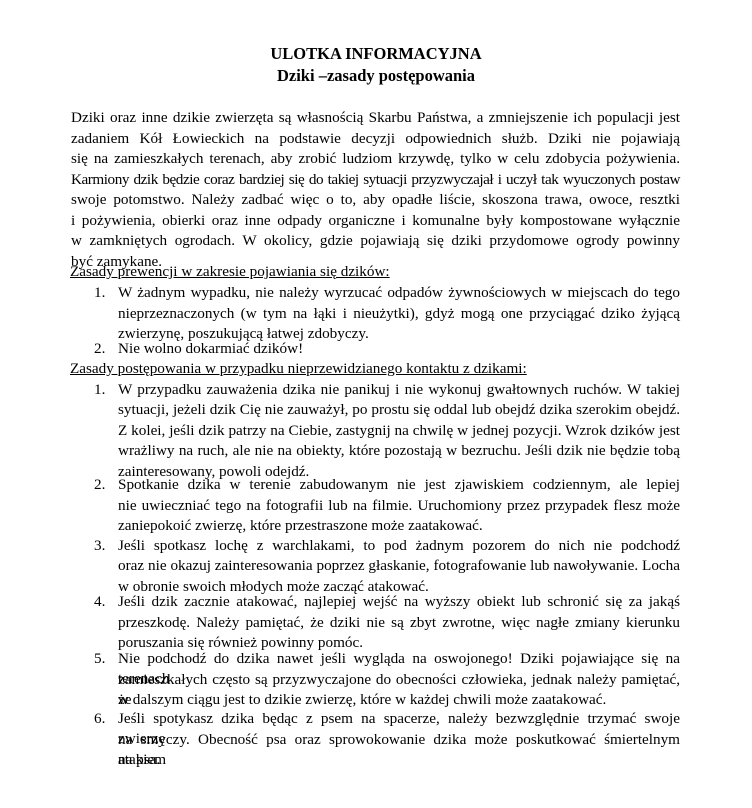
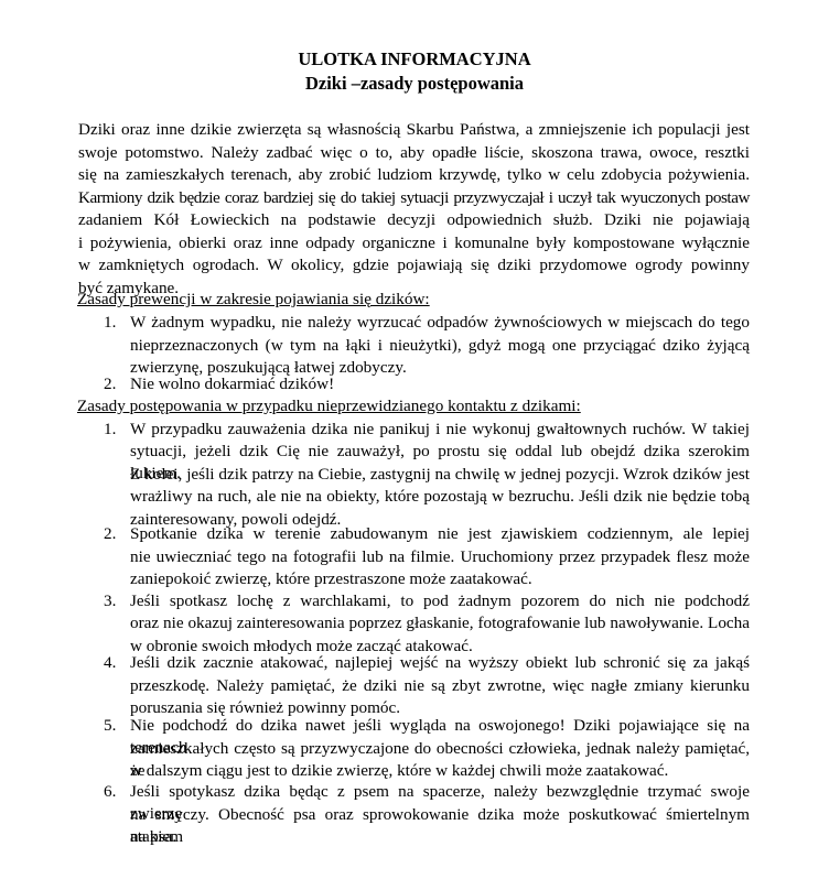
  ULOTKA INFORMACYJNA
  Dziki –zasady postępowania
  Dziki oraz inne dzikie zwierzęta są własnością Skarbu Państwa, a zmniejszenie ich populacji jest
- zadaniem Kół Łowieckich na podstawie decyzji odpowiednich służb. Dziki nie pojawiają
+ swoje potomstwo. Należy zadbać więc o to, aby opadłe liście, skoszona trawa, owoce, resztki
  się na zamieszkałych terenach, aby zrobić ludziom krzywdę, tylko w celu zdobycia pożywienia.
  Karmiony dzik będzie coraz bardziej się do takiej sytuacji przyzwyczajał i uczył tak wyuczonych postaw
- swoje potomstwo. Należy zadbać więc o to, aby opadłe liście, skoszona trawa, owoce, resztki
+ zadaniem Kół Łowieckich na podstawie decyzji odpowiednich służb. Dziki nie pojawiają
  i pożywienia, obierki oraz inne odpady organiczne i komunalne były kompostowane wyłącznie
  w zamkniętych ogrodach. W okolicy, gdzie pojawiają się dziki przydomowe ogrody powinny
  być zamykane.
  Zasady prewencji w zakresie pojawiania się dzików:
  1.
  W żadnym wypadku, nie należy wyrzucać odpadów żywnościowych w miejscach do tego
  nieprzeznaczonych (w tym na łąki i nieużytki), gdyż mogą one przyciągać dziko żyjącą
  zwierzynę, poszukującą łatwej zdobyczy.
  2.
  Nie wolno dokarmiać dzików!
  Zasady postępowania w przypadku nieprzewidzianego kontaktu z dzikami:
  1.
  W przypadku zauważenia dzika nie panikuj i nie wykonuj gwałtownych ruchów. W takiej
- sytuacji, jeżeli dzik Cię nie zauważył, po prostu się oddal lub obejdź dzika szerokim obejdź.
+ sytuacji, jeżeli dzik Cię nie zauważył, po prostu się oddal lub obejdź dzika szerokim łukiem.
  Z kolei, jeśli dzik patrzy na Ciebie, zastygnij na chwilę w jednej pozycji. Wzrok dzików jest
  wrażliwy na ruch, ale nie na obiekty, które pozostają w bezruchu. Jeśli dzik nie będzie tobą
  zainteresowany, powoli odejdź.
  2.
  Spotkanie dzika w terenie zabudowanym nie jest zjawiskiem codziennym, ale lepiej
  nie uwieczniać tego na fotografii lub na filmie. Uruchomiony przez przypadek flesz może
  zaniepokoić zwierzę, które przestraszone może zaatakować.
  3.
  Jeśli spotkasz lochę z warchlakami, to pod żadnym pozorem do nich nie podchodź
  oraz nie okazuj zainteresowania poprzez głaskanie, fotografowanie lub nawoływanie. Locha
  w obronie swoich młodych może zacząć atakować.
  4.
  Jeśli dzik zacznie atakować, najlepiej wejść na wyższy obiekt lub schronić się za jakąś
  przeszkodę. Należy pamiętać, że dziki nie są zbyt zwrotne, więc nagłe zmiany kierunku
  poruszania się również powinny pomóc.
  5.
  Nie podchodź do dzika nawet jeśli wygląda na oswojonego! Dziki pojawiające się na terenach
  zamieszkałych często są przyzwyczajone do obecności człowieka, jednak należy pamiętać, że
  w dalszym ciągu jest to dzikie zwierzę, które w każdej chwili może zaatakować.
  6.
  Jeśli spotykasz dzika będąc z psem na spacerze, należy bezwzględnie trzymać swoje zwierzę
  na smyczy. Obecność psa oraz sprowokowanie dzika może poskutkować śmiertelnym atakiem
  na psa.
